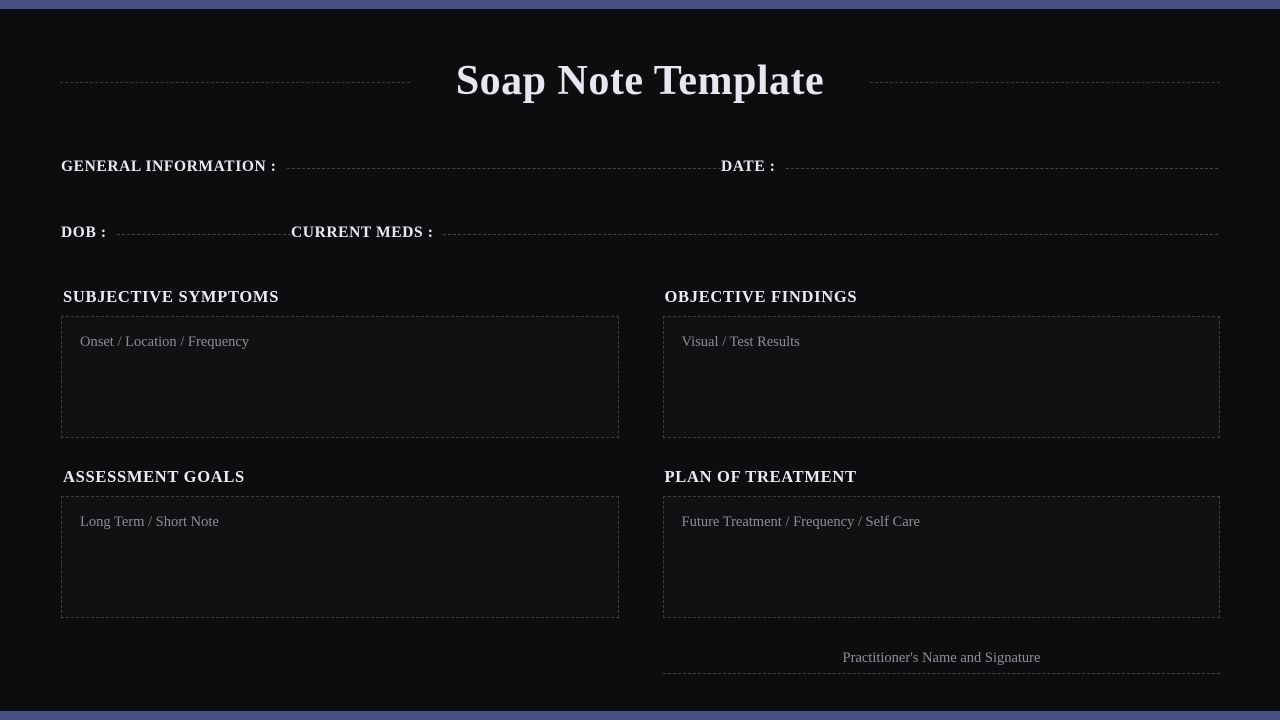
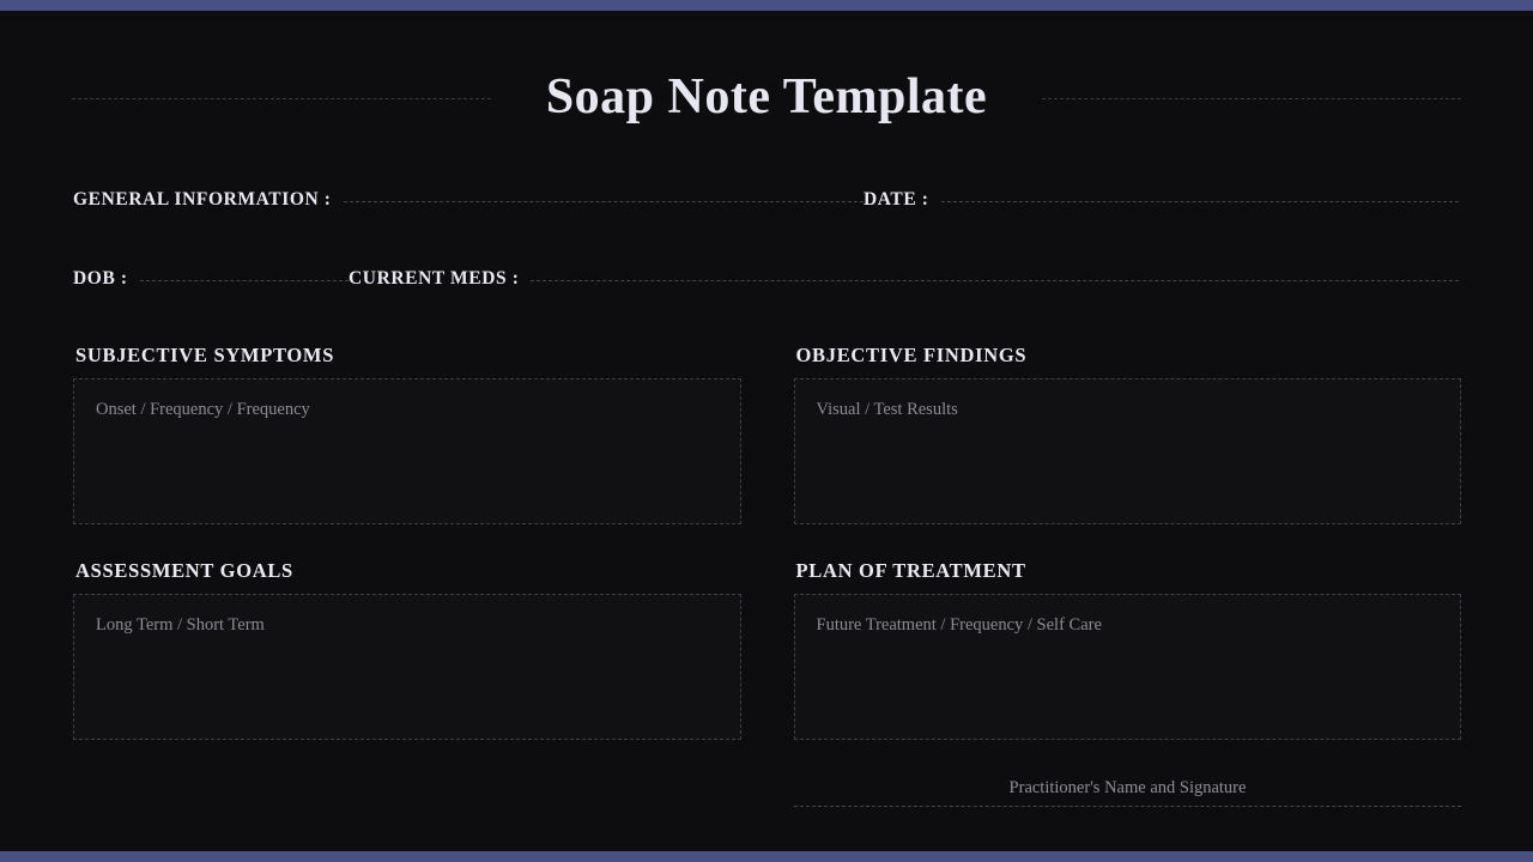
  Soap Note Template
  GENERAL INFORMATION :
  DATE :
  DOB :
  CURRENT MEDS :
  SUBJECTIVE SYMPTOMS
- Onset / Location / Frequency
+ Onset / Frequency / Frequency
  OBJECTIVE FINDINGS
  Visual / Test Results
  ASSESSMENT GOALS
- Long Term / Short Note
+ Long Term / Short Term
  PLAN OF TREATMENT
  Future Treatment / Frequency / Self Care
  Practitioner's Name and Signature
